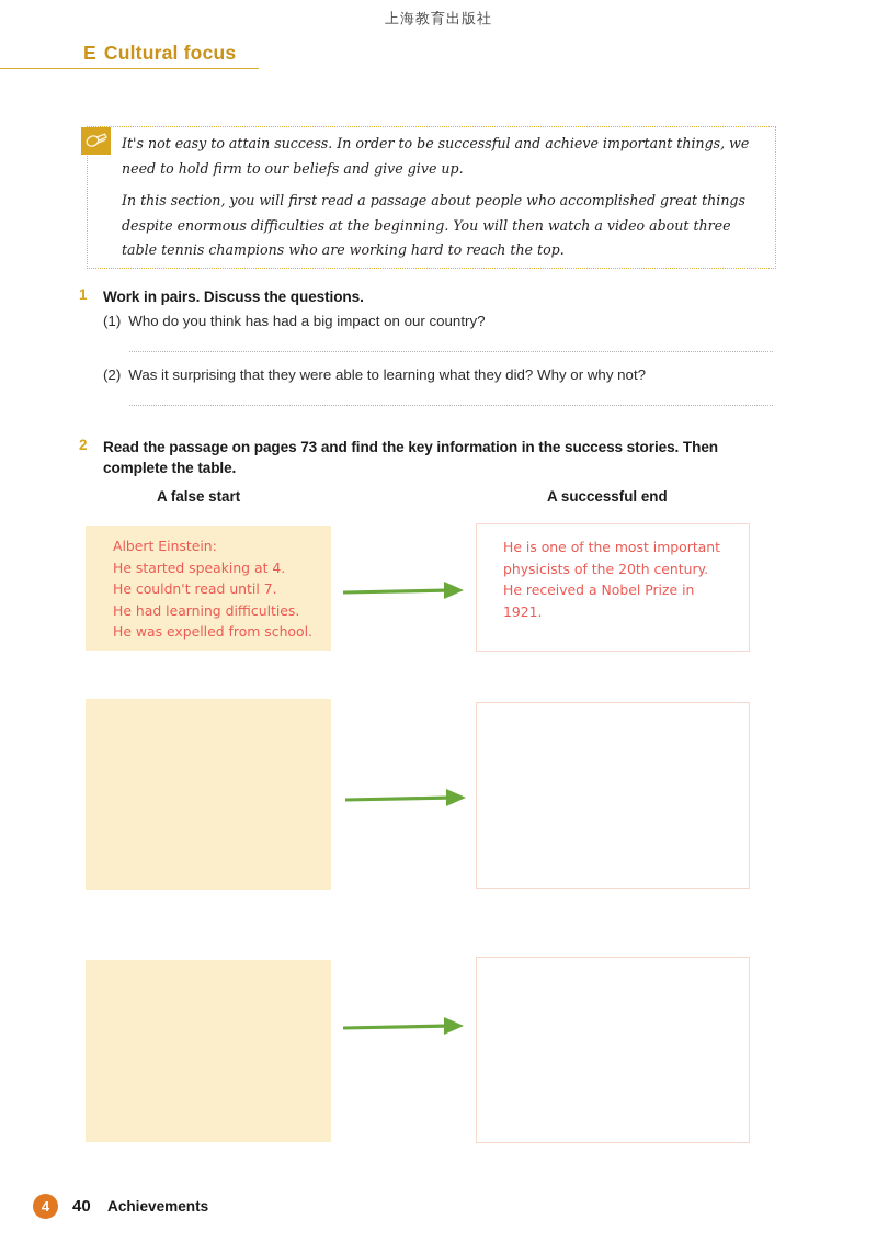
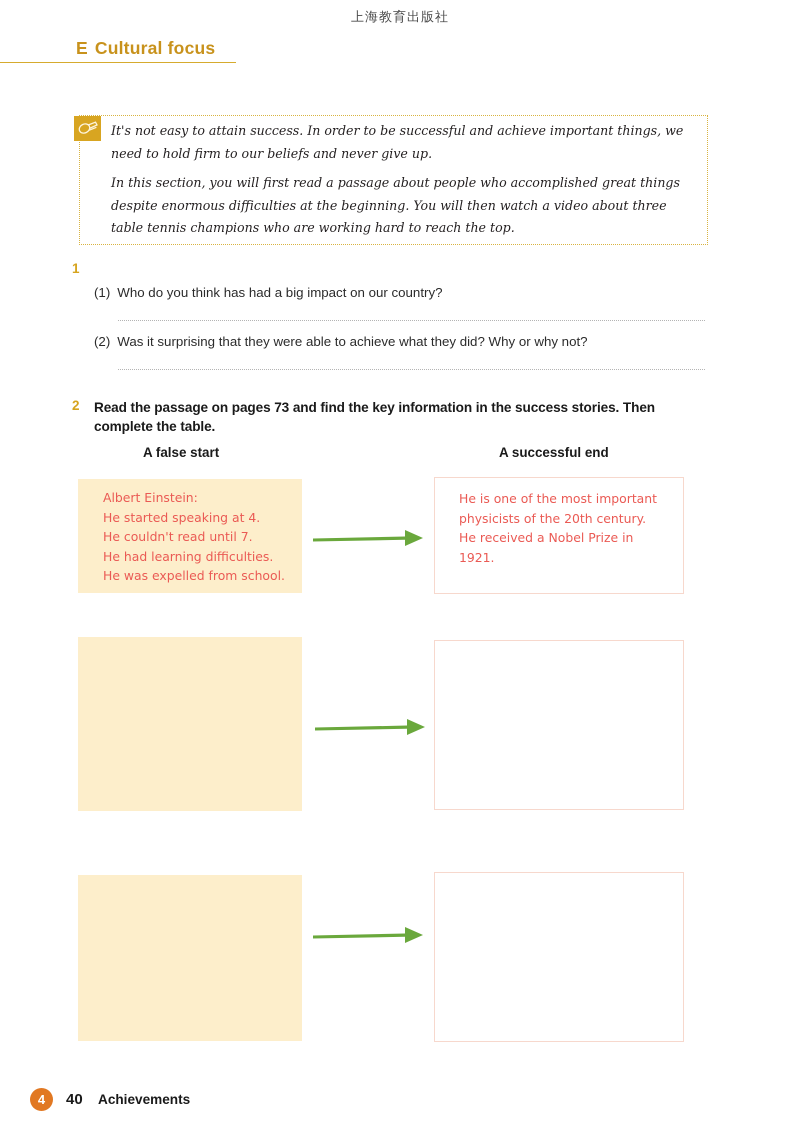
  上海教育出版社
  E Cultural focus
- It's not easy to attain success. In order to be successful and achieve important things, we need to hold firm to our beliefs and give give up.
+ It's not easy to attain success. In order to be successful and achieve important things, we need to hold firm to our beliefs and never give up.
  In this section, you will first read a passage about people who accomplished great things despite enormous difficulties at the beginning. You will then watch a video about three table tennis champions who are working hard to reach the top.
  1
- Work in pairs. Discuss the questions.
  (1) Who do you think has had a big impact on our country?
- (2) Was it surprising that they were able to learning what they did? Why or why not?
+ (2) Was it surprising that they were able to achieve what they did? Why or why not?
  2
  Read the passage on pages 73 and find the key information in the success stories. Then complete the table.
  A false start
  A successful end
  Albert Einstein:
  He started speaking at 4.
  He couldn't read until 7.
  He had learning difficulties.
  He was expelled from school.
  He is one of the most important
  physicists of the 20th century.
  He received a Nobel Prize in
  1921.
  4
  40
  Achievements
